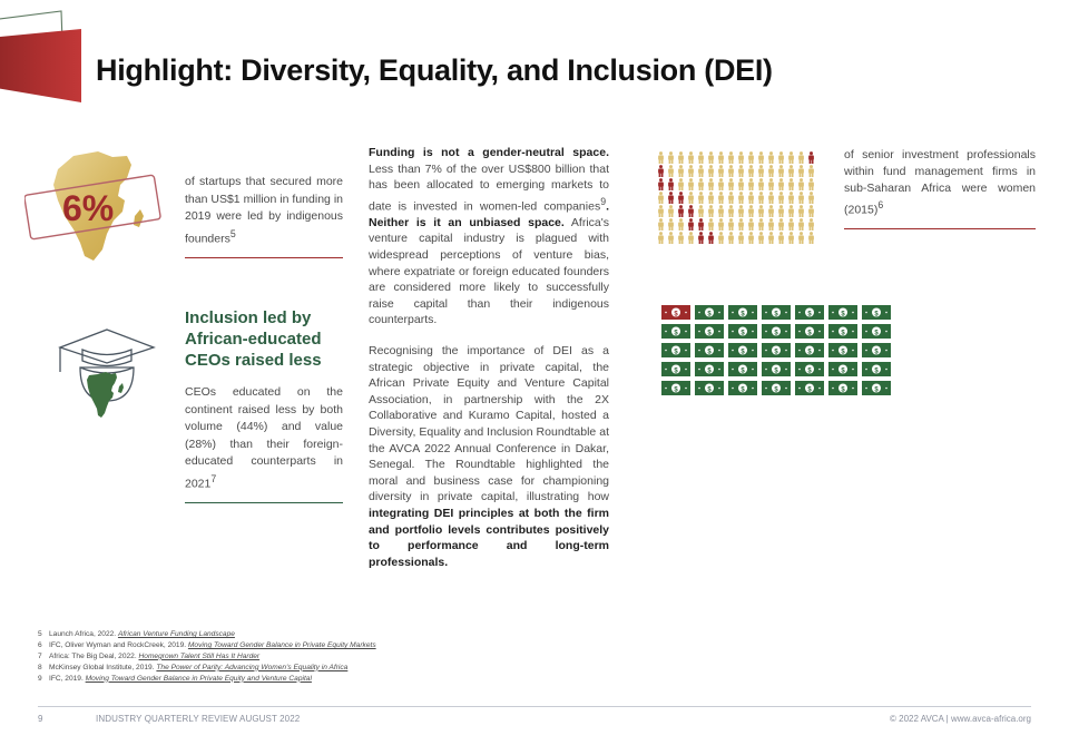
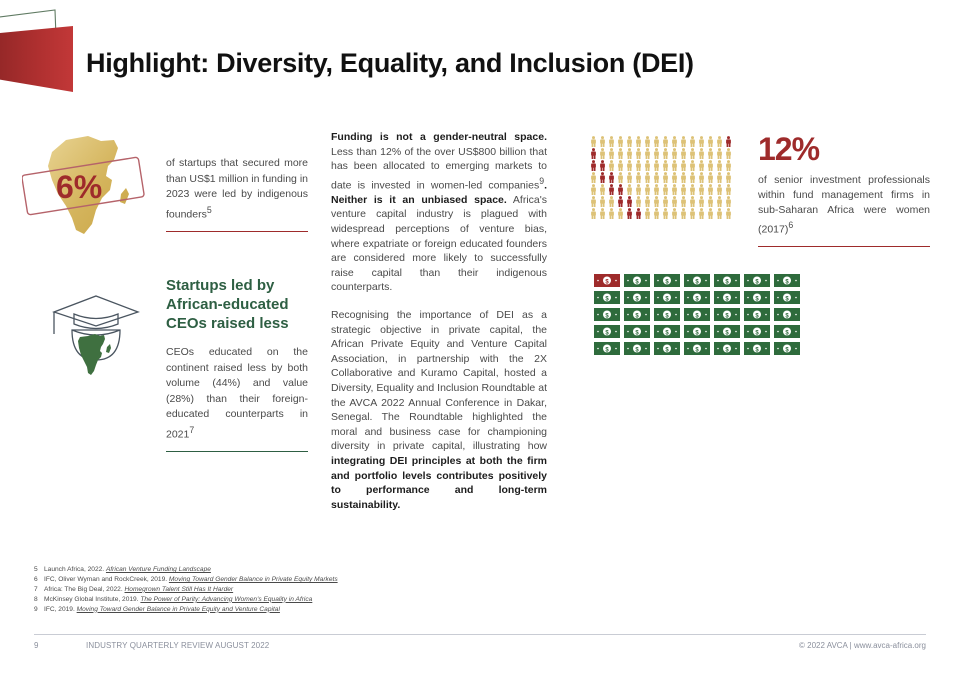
  Highlight: Diversity, Equality, and Inclusion (DEI)
  6%
- of startups that secured more than US$1 million in funding in 2019 were led by indigenous founders5
+ of startups that secured more than US$1 million in funding in 2023 were led by indigenous founders5
- Inclusion led by African-educated CEOs raised less
+ Startups led by African-educated CEOs raised less
  CEOs educated on the continent raised less by both volume (44%) and value (28%) than their foreign-educated counterparts in 20217
- Funding is not a gender-neutral space. Less than 7% of the over US$800 billion that has been allocated to emerging markets to date is invested in women-led companies9. Neither is it an unbiased space. Africa's venture capital industry is plagued with widespread perceptions of venture bias, where expatriate or foreign educated founders are considered more likely to successfully raise capital than their indigenous counterparts.
+ Funding is not a gender-neutral space. Less than 12% of the over US$800 billion that has been allocated to emerging markets to date is invested in women-led companies9. Neither is it an unbiased space. Africa's venture capital industry is plagued with widespread perceptions of venture bias, where expatriate or foreign educated founders are considered more likely to successfully raise capital than their indigenous counterparts.
- Recognising the importance of DEI as a strategic objective in private capital, the African Private Equity and Venture Capital Association, in partnership with the 2X Collaborative and Kuramo Capital, hosted a Diversity, Equality and Inclusion Roundtable at the AVCA 2022 Annual Conference in Dakar, Senegal. The Roundtable highlighted the moral and business case for championing diversity in private capital, illustrating how integrating DEI principles at both the firm and portfolio levels contributes positively to performance and long-term professionals.
+ Recognising the importance of DEI as a strategic objective in private capital, the African Private Equity and Venture Capital Association, in partnership with the 2X Collaborative and Kuramo Capital, hosted a Diversity, Equality and Inclusion Roundtable at the AVCA 2022 Annual Conference in Dakar, Senegal. The Roundtable highlighted the moral and business case for championing diversity in private capital, illustrating how integrating DEI principles at both the firm and portfolio levels contributes positively to performance and long-term sustainability.
+ 12%
- of senior investment professionals within fund management firms in sub-Saharan Africa were women (2015)6
+ of senior investment professionals within fund management firms in sub-Saharan Africa were women (2017)6
  9
  INDUSTRY QUARTERLY REVIEW AUGUST 2022
  © 2022 AVCA | www.avca-africa.org
